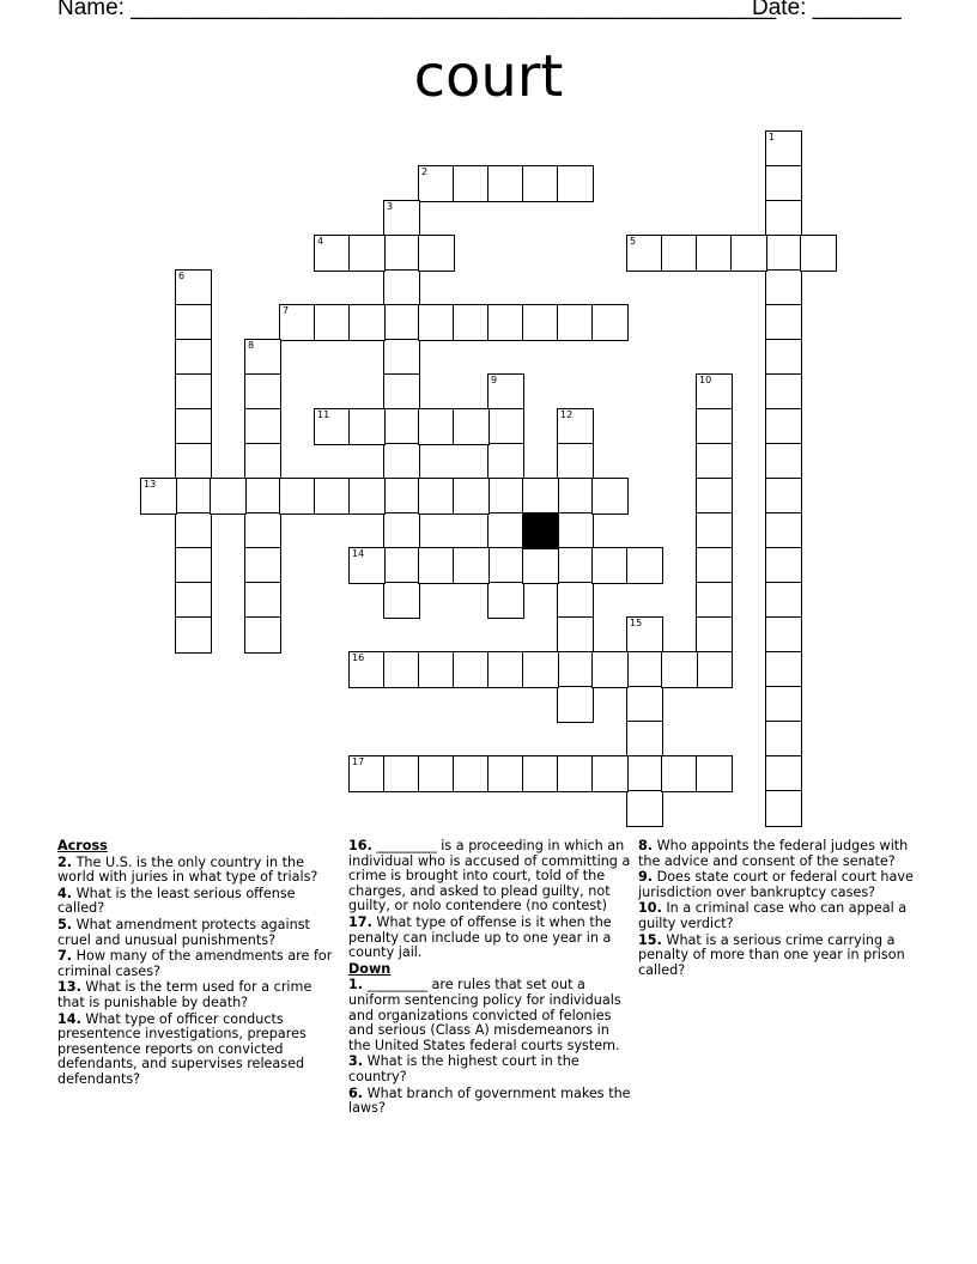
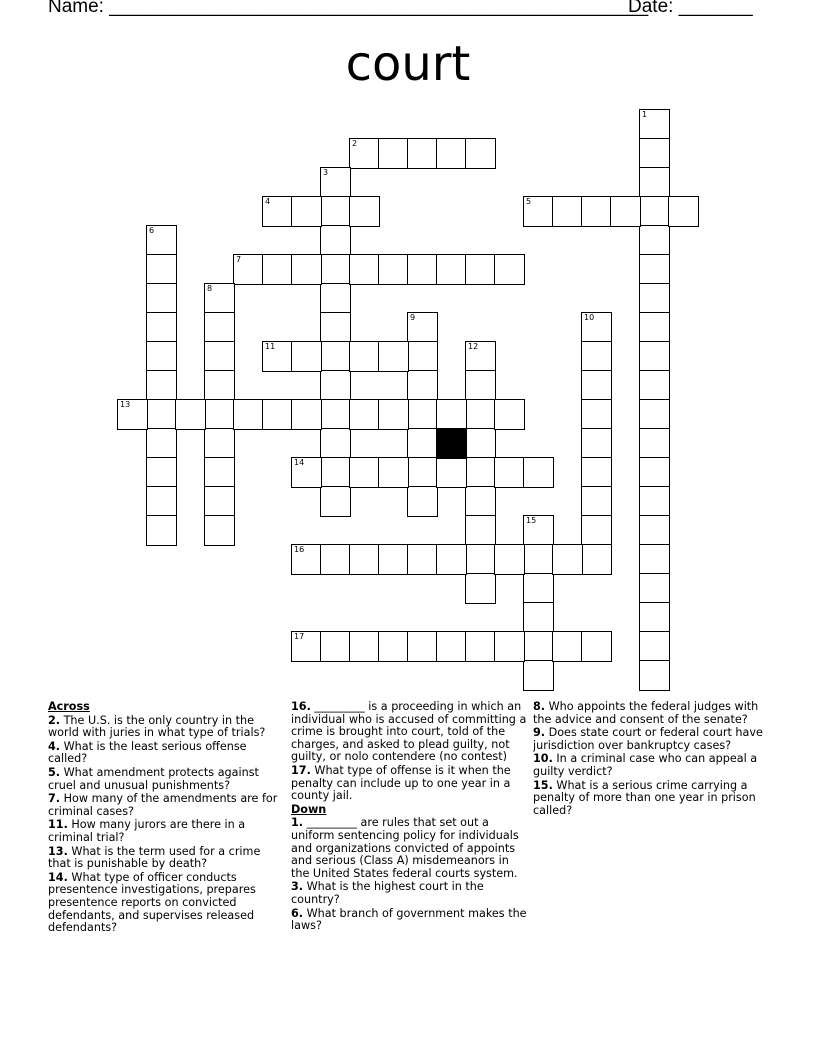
  Name: ___________________________________________________
  Date: _______
  court
  1
  2
  3
  4
  5
  6
  7
  8
  9
  10
  11
  12
  13
  14
  15
  16
  17
  Across
  2. The U.S. is the only country in the world with juries in what type of trials?
  4. What is the least serious offense called?
  5. What amendment protects against cruel and unusual punishments?
  7. How many of the amendments are for criminal cases?
+ 11. How many jurors are there in a criminal trial?
  13. What is the term used for a crime that is punishable by death?
  14. What type of officer conducts presentence investigations, prepares presentence reports on convicted defendants, and supervises released defendants?
  16. _________ is a proceeding in which an individual who is accused of committing a crime is brought into court, told of the charges, and asked to plead guilty, not guilty, or nolo contendere (no contest)
  17. What type of offense is it when the penalty can include up to one year in a county jail.
  Down
- 1. _________ are rules that set out a uniform sentencing policy for individuals and organizations convicted of felonies and serious (Class A) misdemeanors in the United States federal courts system.
+ 1. _________ are rules that set out a uniform sentencing policy for individuals and organizations convicted of appoints and serious (Class A) misdemeanors in the United States federal courts system.
  3. What is the highest court in the country?
  6. What branch of government makes the laws?
  8. Who appoints the federal judges with the advice and consent of the senate?
  9. Does state court or federal court have jurisdiction over bankruptcy cases?
  10. In a criminal case who can appeal a guilty verdict?
  15. What is a serious crime carrying a penalty of more than one year in prison called?
